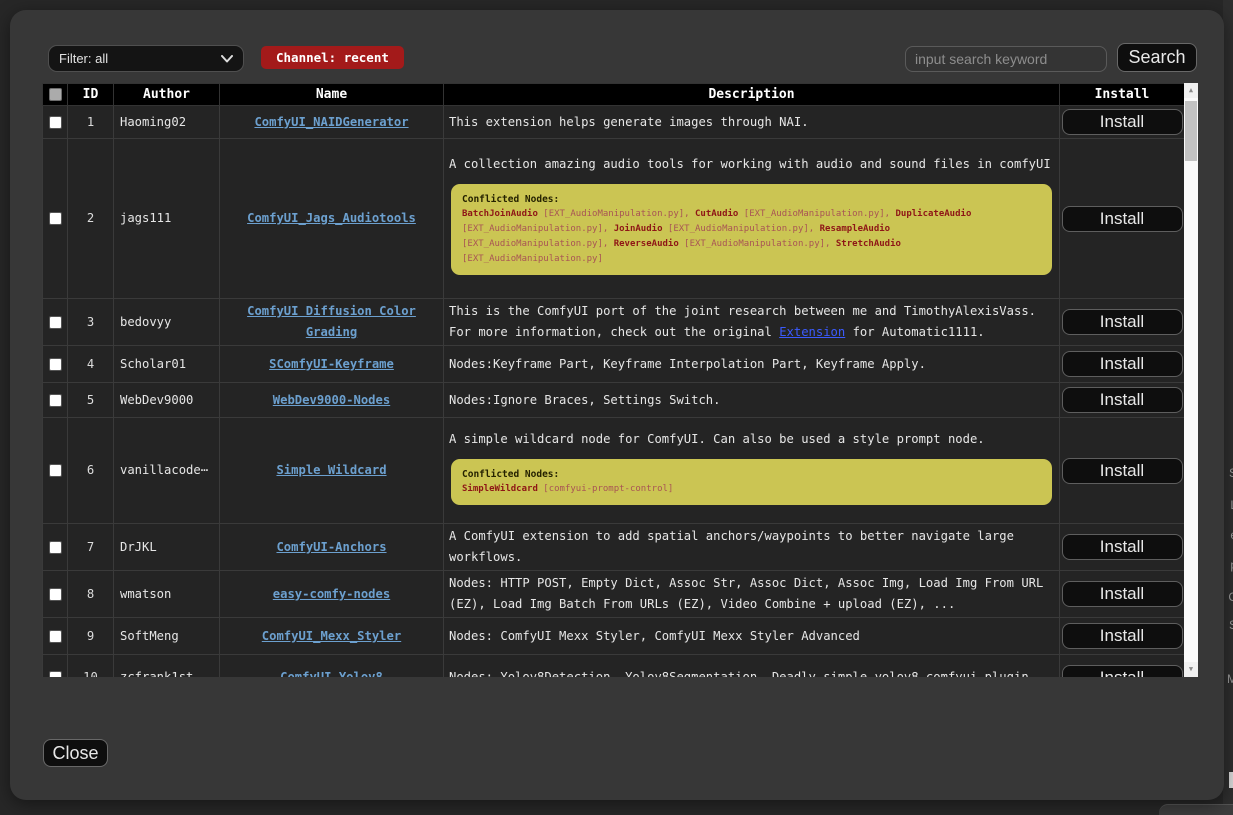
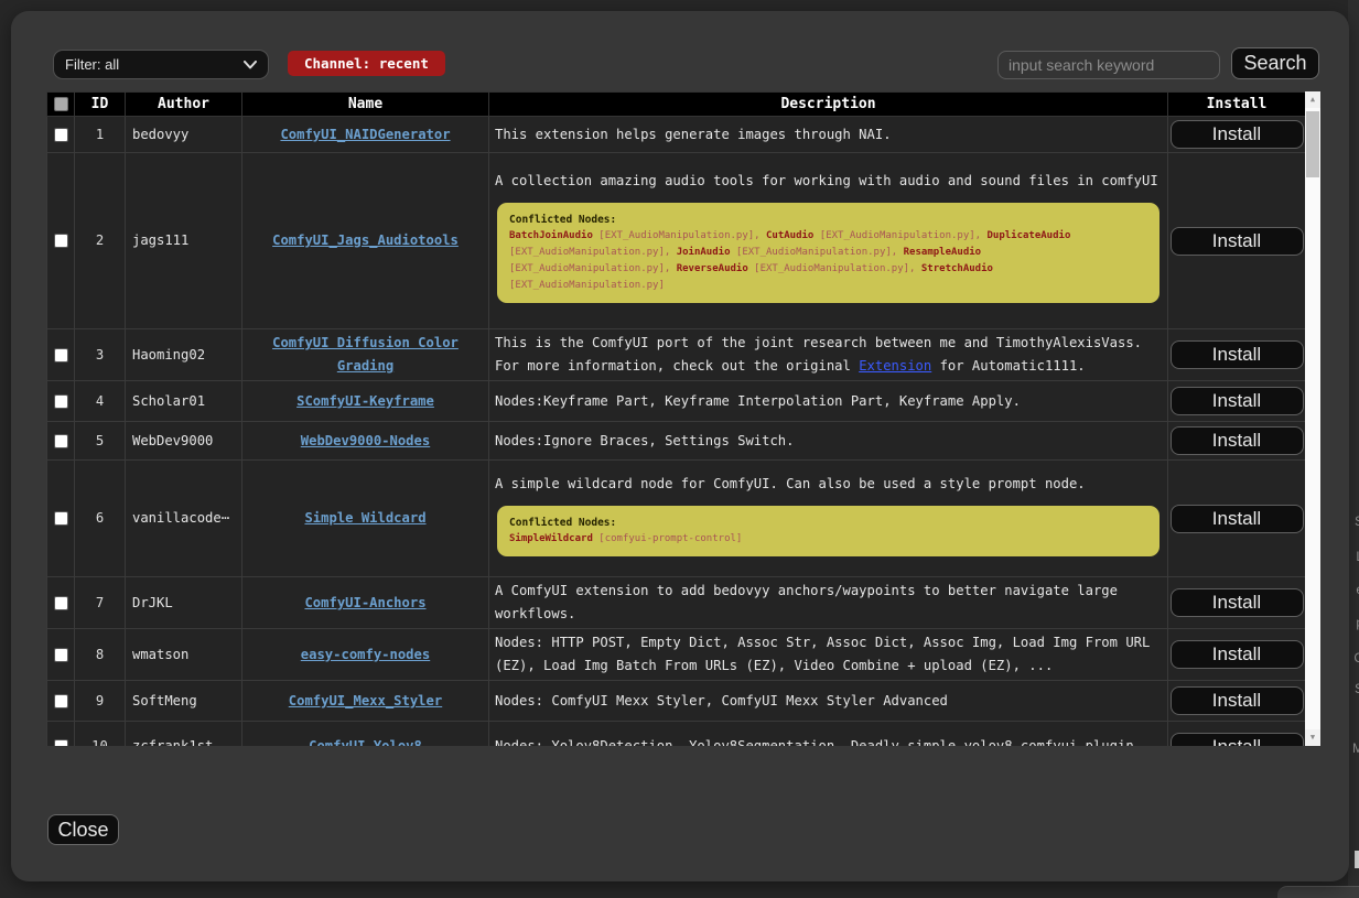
  M
  Filter: all
  Channel: recent
  input search keyword
  Search
  	ID	Author	Name	Description	Install
- 	1	Haoming02	ComfyUI_NAIDGenerator	This extension helps generate images through NAI.	Install
+ 	1	bedovyy	ComfyUI_NAIDGenerator	This extension helps generate images through NAI.	Install
  	2	jags111	ComfyUI_Jags_Audiotools	A collection amazing audio tools for working with audio and sound files in comfyUIConflicted Nodes:BatchJoinAudio [EXT_AudioManipulation.py], CutAudio [EXT_AudioManipulation.py], DuplicateAudio [EXT_AudioManipulation.py], JoinAudio [EXT_AudioManipulation.py], ResampleAudio [EXT_AudioManipulation.py], ReverseAudio [EXT_AudioManipulation.py], StretchAudio [EXT_AudioManipulation.py]	Install
- 	3	bedovyy	ComfyUI Diffusion Color Grading	This is the ComfyUI port of the joint research between me and TimothyAlexisVass. For more information, check out the original Extension for Automatic1111.	Install
+ 	3	Haoming02	ComfyUI Diffusion Color Grading	This is the ComfyUI port of the joint research between me and TimothyAlexisVass. For more information, check out the original Extension for Automatic1111.	Install
  	4	Scholar01	SComfyUI-Keyframe	Nodes:Keyframe Part, Keyframe Interpolation Part, Keyframe Apply.	Install
  	5	WebDev9000	WebDev9000-Nodes	Nodes:Ignore Braces, Settings Switch.	Install
  	6	vanillacode⋯	Simple Wildcard	A simple wildcard node for ComfyUI. Can also be used a style prompt node.Conflicted Nodes:SimpleWildcard [comfyui-prompt-control]	Install
- 	7	DrJKL	ComfyUI-Anchors	A ComfyUI extension to add spatial anchors/waypoints to better navigate large workflows.	Install
+ 	7	DrJKL	ComfyUI-Anchors	A ComfyUI extension to add bedovyy anchors/waypoints to better navigate large workflows.	Install
  	8	wmatson	easy-comfy-nodes	Nodes: HTTP POST, Empty Dict, Assoc Str, Assoc Dict, Assoc Img, Load Img From URL (EZ), Load Img Batch From URLs (EZ), Video Combine + upload (EZ), ...	Install
  	9	SoftMeng	ComfyUI_Mexx_Styler	Nodes: ComfyUI Mexx Styler, ComfyUI Mexx Styler Advanced	Install
  ▲
  ▼
  Close
